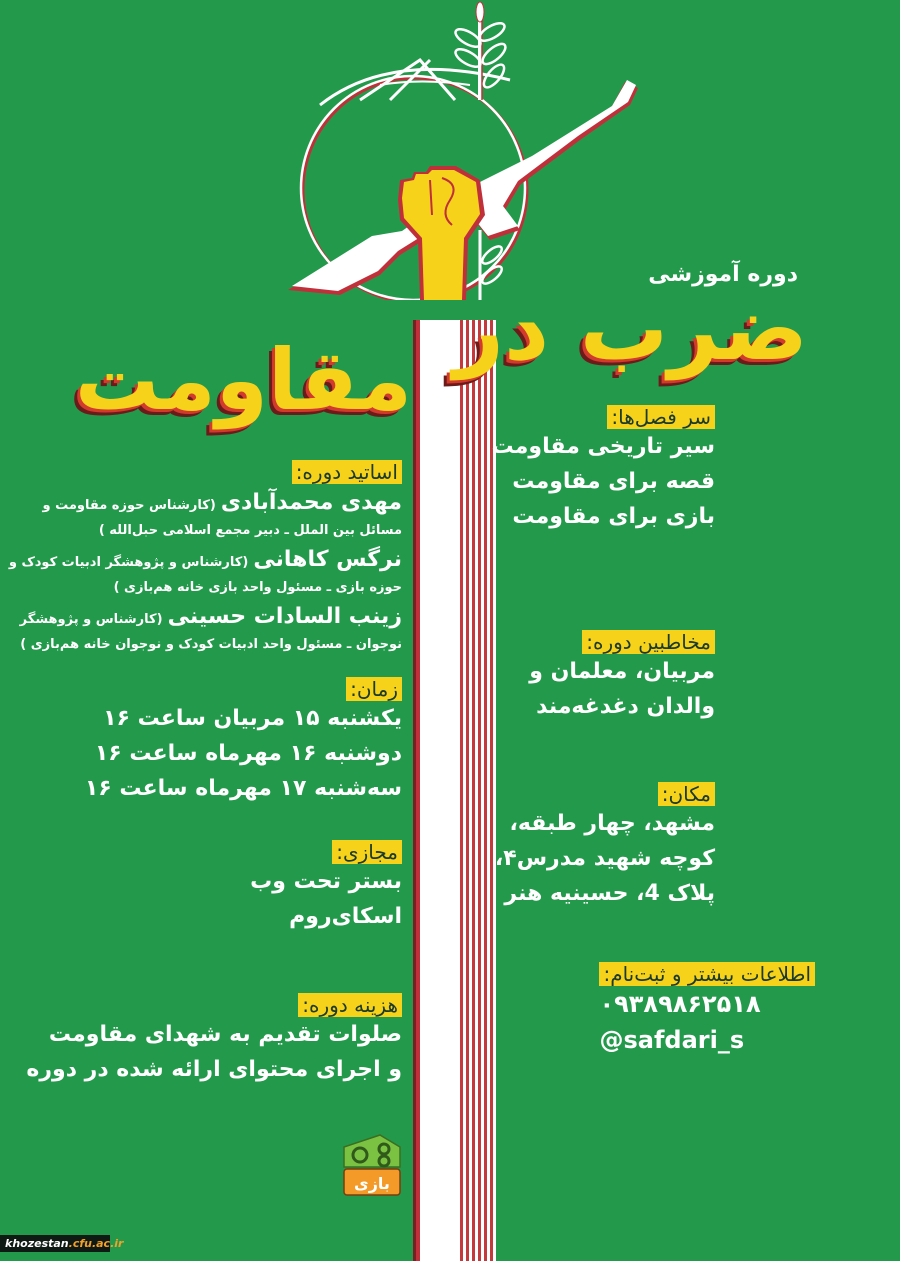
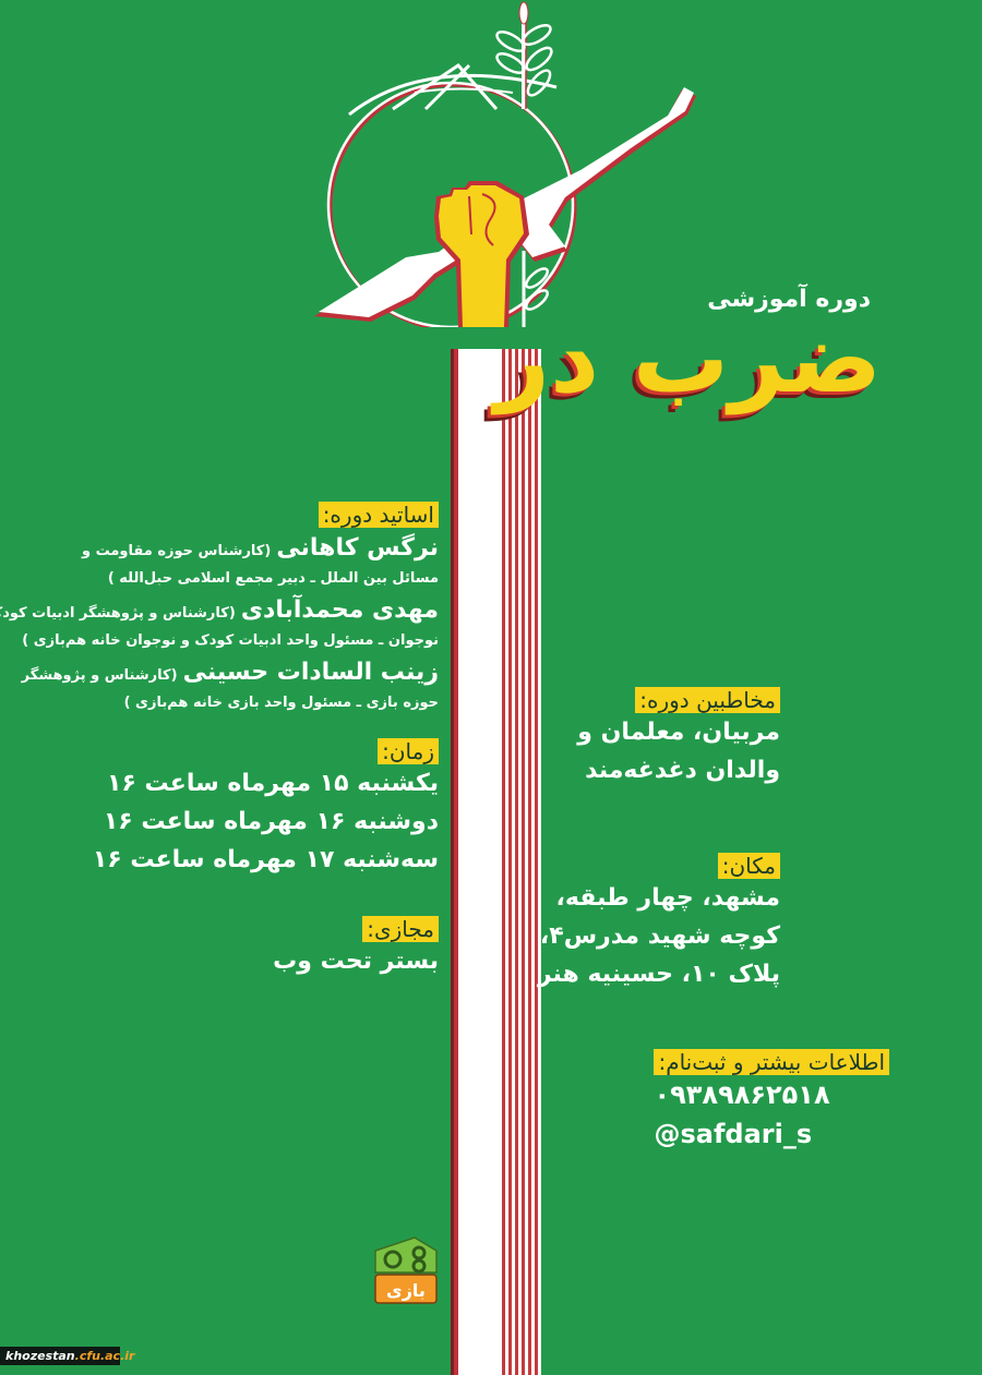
  دوره آموزشی
  ضرب در
- مقاومت
- سر فصل‌ها:
- سیر تاریخی مقاومت
- قصه برای مقاومت
- بازی برای مقاومت
  اساتید دوره:
- مهدی محمدآبادی (کارشناس حوزه مقاومت و
+ نرگس کاهانی (کارشناس حوزه مقاومت و
  مسائل بین الملل ـ دبیر مجمع اسلامی حبل‌الله )
- نرگس کاهانی (کارشناس و پژوهشگر ادبیات کودک و
+ مهدی محمدآبادی (کارشناس و پژوهشگر ادبیات کود
- حوزه بازی ـ مسئول واحد بازی خانه هم‌بازی )
+ نوجوان ـ مسئول واحد ادبیات کودک و نوجوان خانه هم‌بازی )
  زینب السادات حسینی (کارشناس و پژوهشگر
- نوجوان ـ مسئول واحد ادبیات کودک و نوجوان خانه هم‌بازی )
+ حوزه بازی ـ مسئول واحد بازی خانه هم‌بازی )
  مخاطبین دوره:
  مربیان، معلمان و
  والدان دغدغه‌مند
  زمان:
- یکشنبه ۱۵ مربیان ساعت ۱۶
+ یکشنبه ۱۵ مهرماه ساعت ۱۶
  دوشنبه ۱۶ مهرماه ساعت ۱۶
  سه‌شنبه ۱۷ مهرماه ساعت ۱۶
  مکان:
  مشهد، چهار طبقه،
  کوچه شهید مدرس۴،
- پلاک 4، حسینیه هنر
+ پلاک ۱۰، حسینیه هنر
  مجازی:
  بستر تحت وب
- اسکای‌روم
  اطلاعات بیشتر و ثبتنام:
  ۰۹۳۸۹۸۶۲۵۱۸
  @safdari_s
- هزینه دوره:
- صلوات تقدیم به شهدای مقاومت
- و اجرای محتوای ارائه شده در دوره
  بازی
  khozestan.cfu.ac.ir
